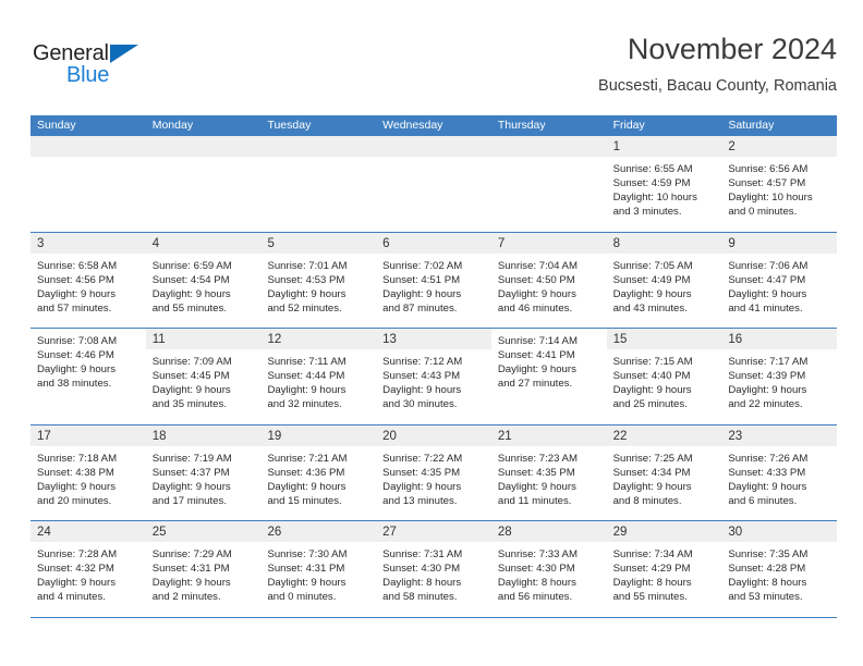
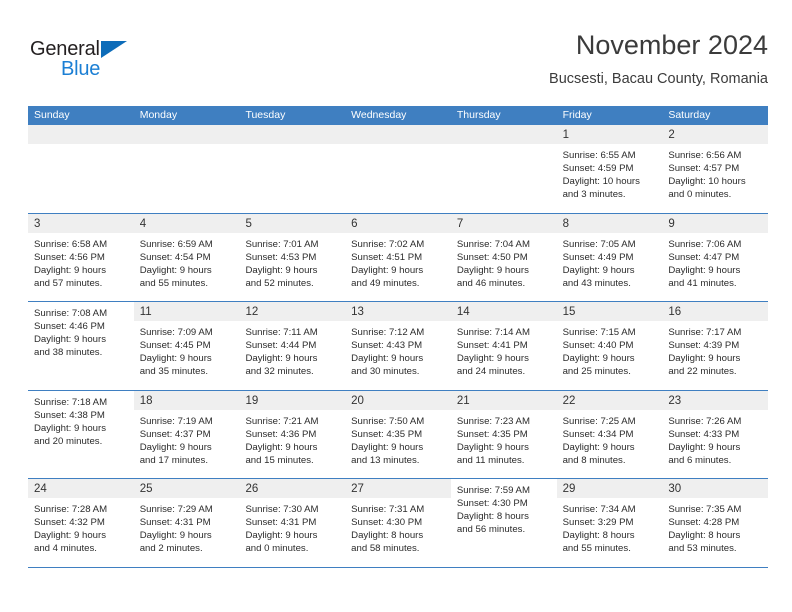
  General
  Blue
  November 2024
  Bucsesti, Bacau County, Romania
  Sunday
  Monday
  Tuesday
  Wednesday
  Thursday
  Friday
  Saturday
  1
  Sunrise: 6:55 AM
  Sunset: 4:59 PM
  Daylight: 10 hours
  and 3 minutes.
  2
  Sunrise: 6:56 AM
  Sunset: 4:57 PM
  Daylight: 10 hours
  and 0 minutes.
  3
  Sunrise: 6:58 AM
  Sunset: 4:56 PM
  Daylight: 9 hours
  and 57 minutes.
  4
  Sunrise: 6:59 AM
  Sunset: 4:54 PM
  Daylight: 9 hours
  and 55 minutes.
  5
  Sunrise: 7:01 AM
  Sunset: 4:53 PM
  Daylight: 9 hours
  and 52 minutes.
  6
  Sunrise: 7:02 AM
  Sunset: 4:51 PM
  Daylight: 9 hours
- and 87 minutes.
+ and 49 minutes.
  7
  Sunrise: 7:04 AM
  Sunset: 4:50 PM
  Daylight: 9 hours
  and 46 minutes.
  8
  Sunrise: 7:05 AM
  Sunset: 4:49 PM
  Daylight: 9 hours
  and 43 minutes.
  9
  Sunrise: 7:06 AM
  Sunset: 4:47 PM
  Daylight: 9 hours
  and 41 minutes.
  Sunrise: 7:08 AM
  Sunset: 4:46 PM
  Daylight: 9 hours
  and 38 minutes.
  11
  Sunrise: 7:09 AM
  Sunset: 4:45 PM
  Daylight: 9 hours
  and 35 minutes.
  12
  Sunrise: 7:11 AM
  Sunset: 4:44 PM
  Daylight: 9 hours
  and 32 minutes.
  13
  Sunrise: 7:12 AM
  Sunset: 4:43 PM
  Daylight: 9 hours
  and 30 minutes.
+ 14
  Sunrise: 7:14 AM
  Sunset: 4:41 PM
  Daylight: 9 hours
- and 27 minutes.
+ and 24 minutes.
  15
  Sunrise: 7:15 AM
  Sunset: 4:40 PM
  Daylight: 9 hours
  and 25 minutes.
  16
  Sunrise: 7:17 AM
  Sunset: 4:39 PM
  Daylight: 9 hours
  and 22 minutes.
- 17
  Sunrise: 7:18 AM
  Sunset: 4:38 PM
  Daylight: 9 hours
  and 20 minutes.
  18
  Sunrise: 7:19 AM
  Sunset: 4:37 PM
  Daylight: 9 hours
  and 17 minutes.
  19
  Sunrise: 7:21 AM
  Sunset: 4:36 PM
  Daylight: 9 hours
  and 15 minutes.
  20
- Sunrise: 7:22 AM
+ Sunrise: 7:50 AM
  Sunset: 4:35 PM
  Daylight: 9 hours
  and 13 minutes.
  21
  Sunrise: 7:23 AM
  Sunset: 4:35 PM
  Daylight: 9 hours
  and 11 minutes.
  22
  Sunrise: 7:25 AM
  Sunset: 4:34 PM
  Daylight: 9 hours
  and 8 minutes.
  23
  Sunrise: 7:26 AM
  Sunset: 4:33 PM
  Daylight: 9 hours
  and 6 minutes.
  24
  Sunrise: 7:28 AM
  Sunset: 4:32 PM
  Daylight: 9 hours
  and 4 minutes.
  25
  Sunrise: 7:29 AM
  Sunset: 4:31 PM
  Daylight: 9 hours
  and 2 minutes.
  26
  Sunrise: 7:30 AM
  Sunset: 4:31 PM
  Daylight: 9 hours
  and 0 minutes.
  27
  Sunrise: 7:31 AM
  Sunset: 4:30 PM
  Daylight: 8 hours
  and 58 minutes.
- 28
- Sunrise: 7:33 AM
+ Sunrise: 7:59 AM
  Sunset: 4:30 PM
  Daylight: 8 hours
  and 56 minutes.
  29
  Sunrise: 7:34 AM
- Sunset: 4:29 PM
+ Sunset: 3:29 PM
  Daylight: 8 hours
  and 55 minutes.
  30
  Sunrise: 7:35 AM
  Sunset: 4:28 PM
  Daylight: 8 hours
  and 53 minutes.
